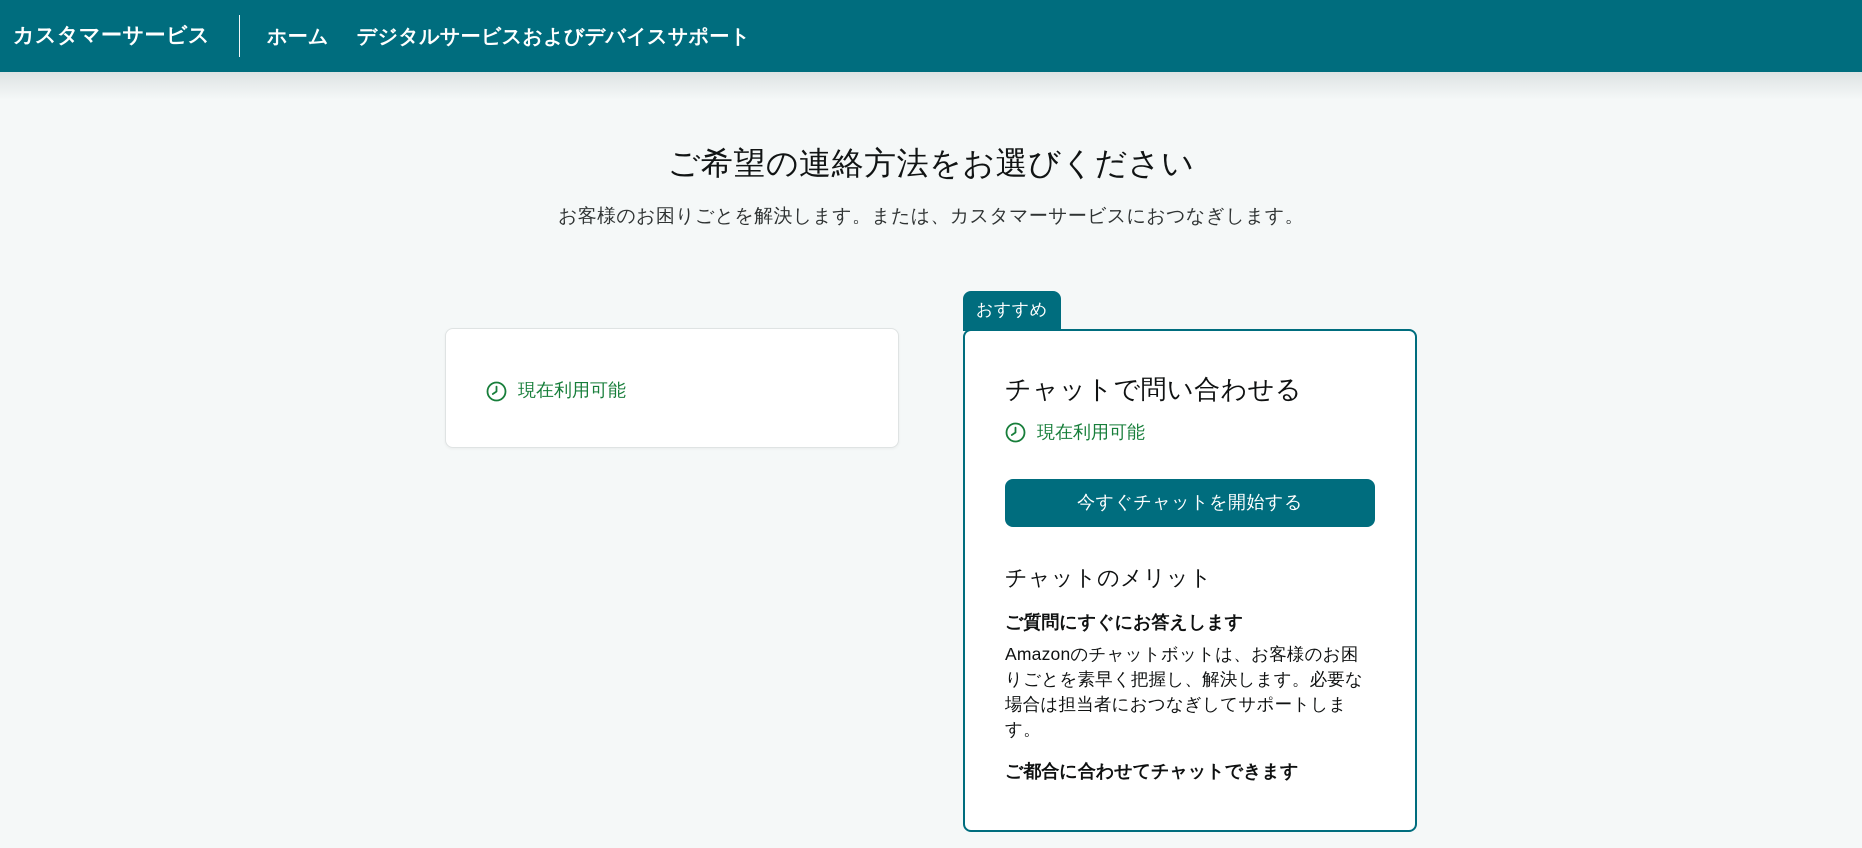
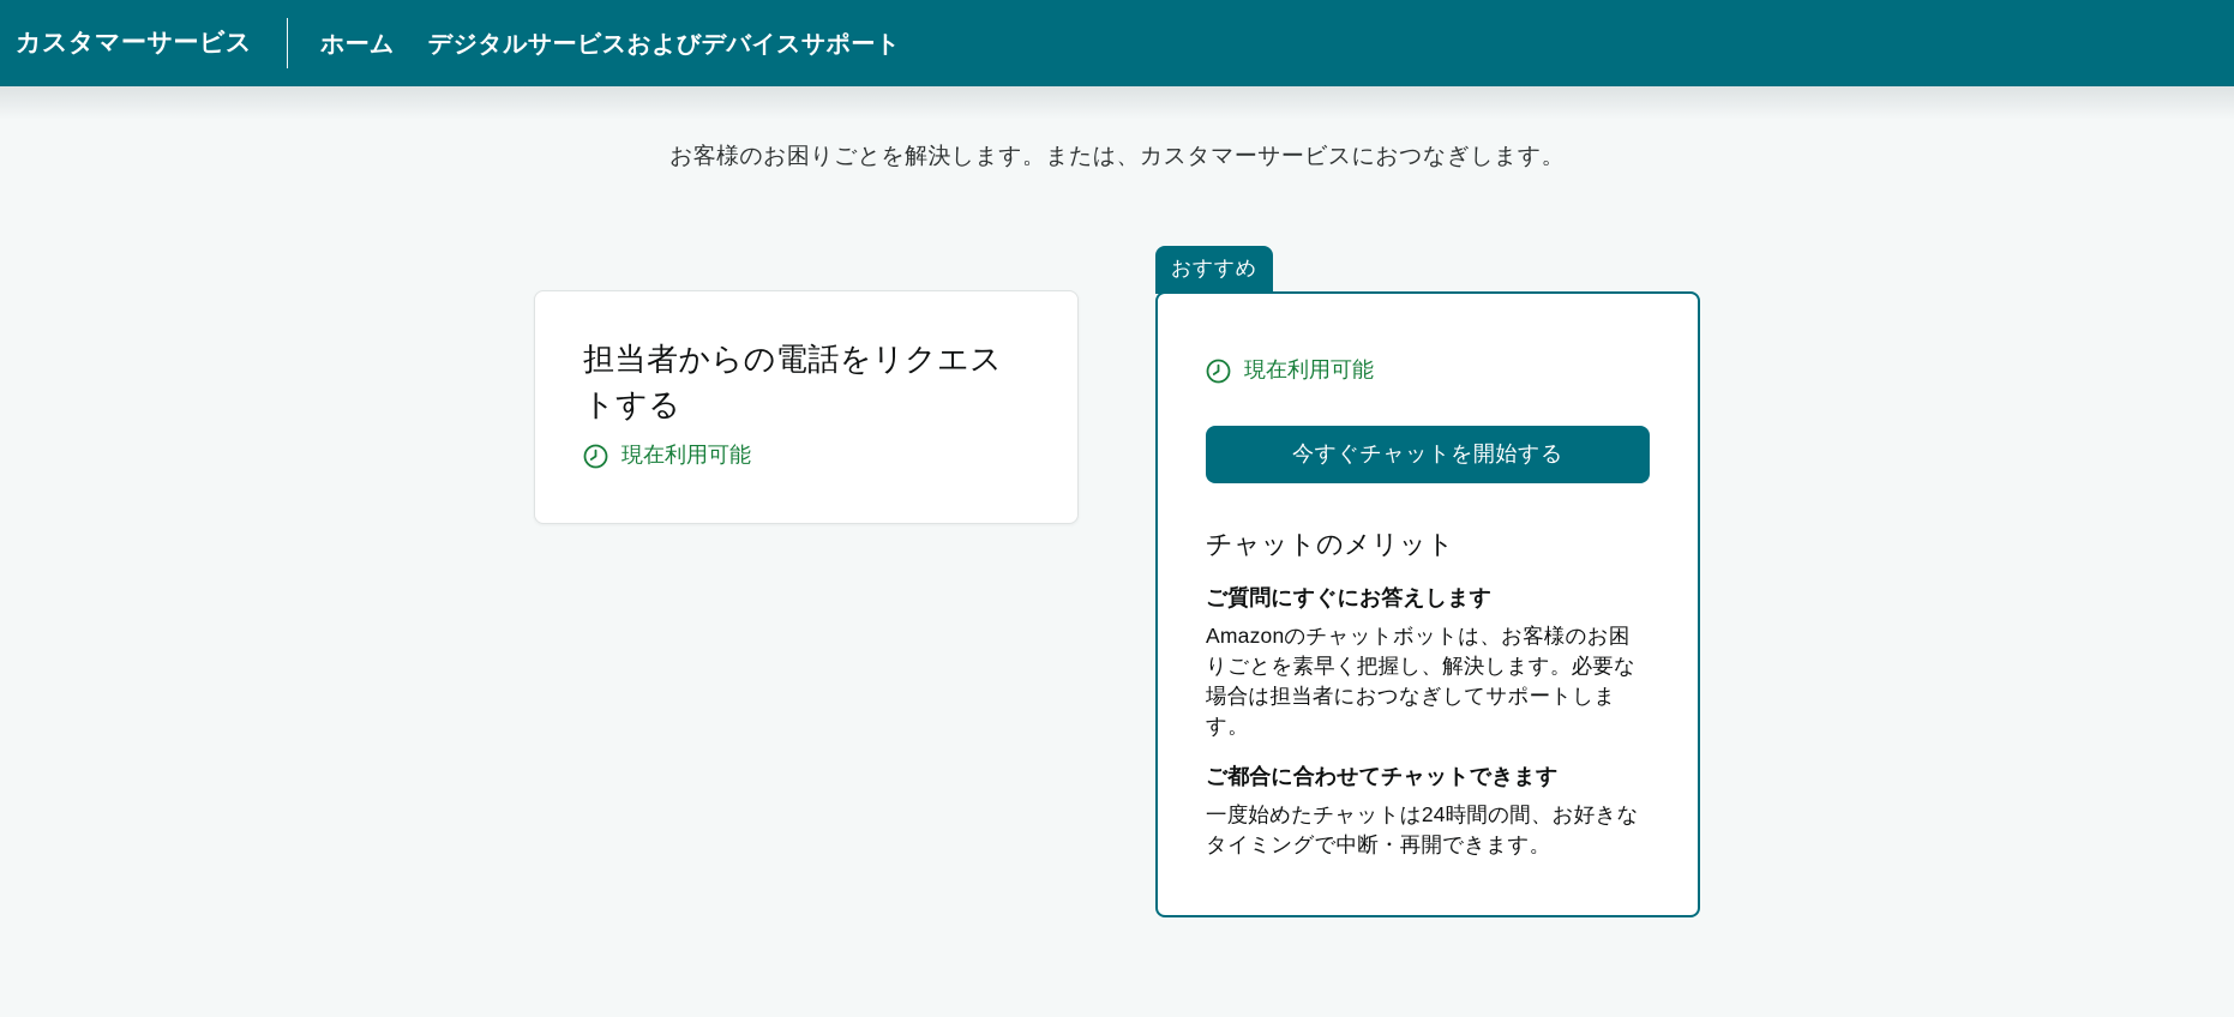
  カスタマーサービス
  ホーム
  デジタルサービスおよびデバイスサポート
- ご希望の連絡方法をお選びください
  お客様のお困りごとを解決します。または、カスタマーサービスにおつなぎします。
+ 担当者からの電話をリクエストする
  現在利用可能
  おすすめ
- チャットで問い合わせる
  現在利用可能
  今すぐチャットを開始する
  チャットのメリット
  ご質問にすぐにお答えします
  Amazonのチャットボットは、お客様のお困りごとを素早く把握し、解決します。必要な場合は担当者におつなぎしてサポートします。
  ご都合に合わせてチャットできます
+ 一度始めたチャットは24時間の間、お好きなタイミングで中断・再開できます。
